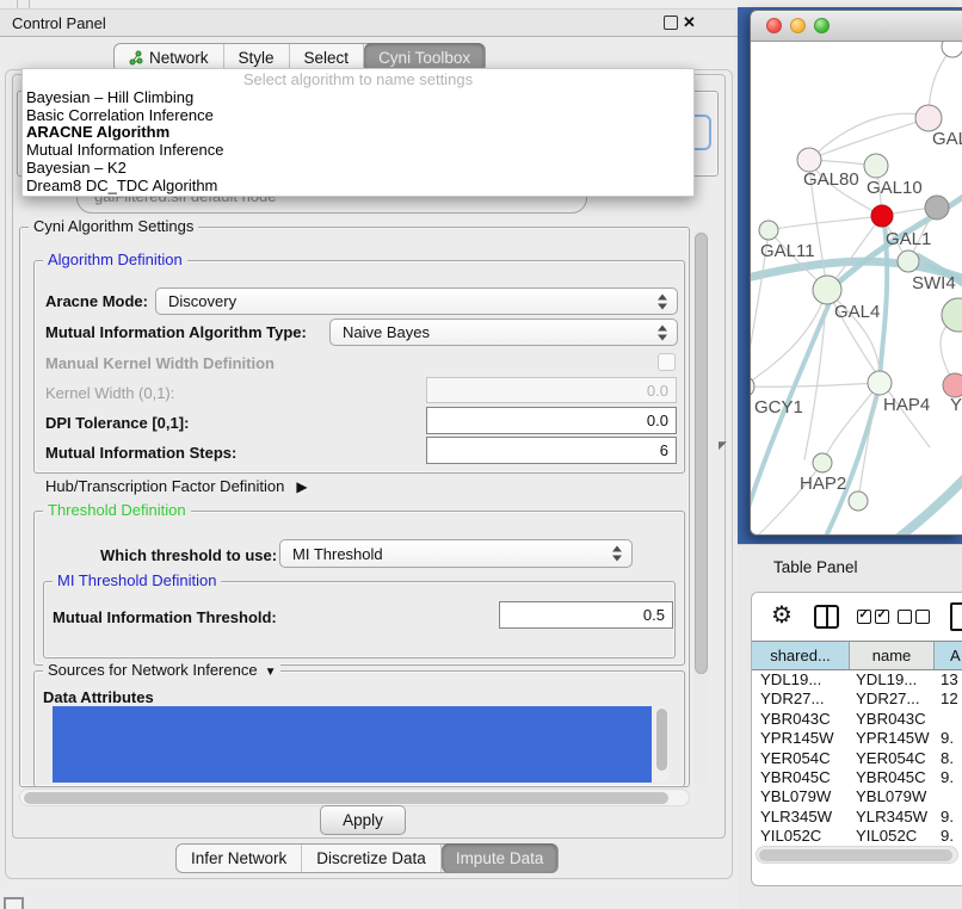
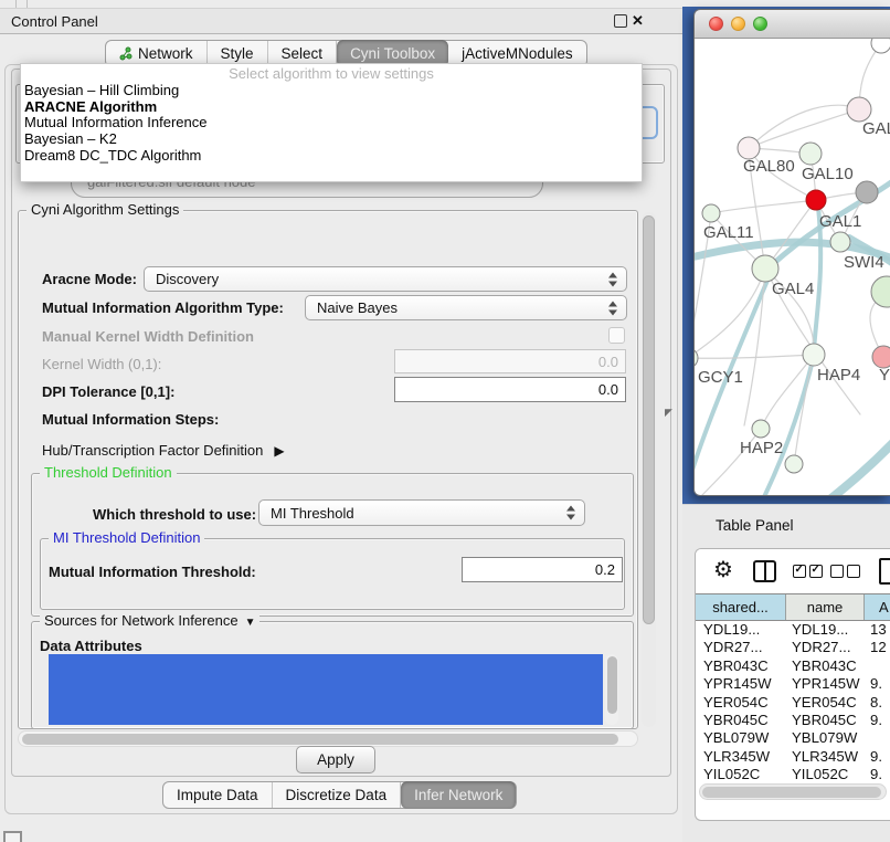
  Control Panel
  ✕
  Network
  Style
  Select
  Cyni Toolbox
+ jActiveMNodules
- Select algorithm to name settings
+ Select algorithm to view settings
  Bayesian – Hill Climbing
- Basic Correlation Inference
  ARACNE Algorithm
  Mutual Information Inference
  Bayesian – K2
  Dream8 DC_TDC Algorithm
  Cyni Algorithm Settings
- Algorithm Definition
  Aracne Mode:
  Discovery
  Mutual Information Algorithm Type:
  Naive Bayes
  Manual Kernel Width Definition
  Kernel Width (0,1):
  0.0
  DPI Tolerance [0,1]:
  0.0
  Mutual Information Steps:
- 6
  Hub/Transcription Factor Definition ▶
  Threshold Definition
  Which threshold to use:
  MI Threshold
  MI Threshold Definition
  Mutual Information Threshold:
- 0.5
+ 0.2
  Sources for Network Inference ▼
  Data Attributes
  Apply
- Infer Network
+ Impute Data
  Discretize Data
- Impute Data
+ Infer Network
  ◤
  GAL80
  GAL10
  GAL1
  GAL11
  SWI4
  GAL4
  HAP4
  Y
  GCY1
  HAP2
  Table Panel
  ⚙
  shared...
  name
  A
  YDL19...
  YDL19...
  13
  YDR27...
  YDR27...
  12
  YBR043C
  YBR043C
  YPR145W
  YPR145W
  9.
  YER054C
  YER054C
  8.
  YBR045C
  YBR045C
  9.
  YBL079W
  YBL079W
  YLR345W
  YLR345W
  9.
  YIL052C
  YIL052C
  9.
